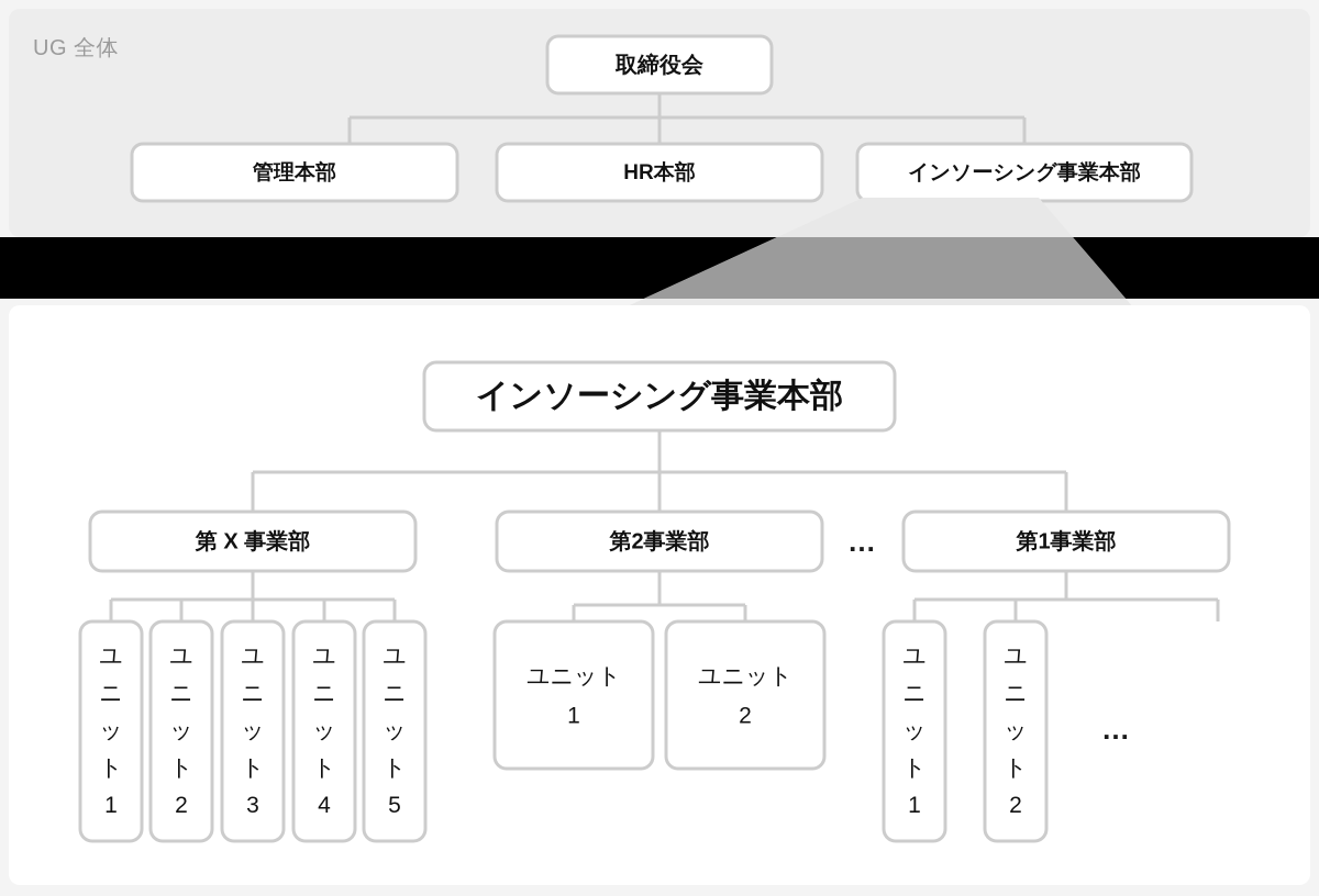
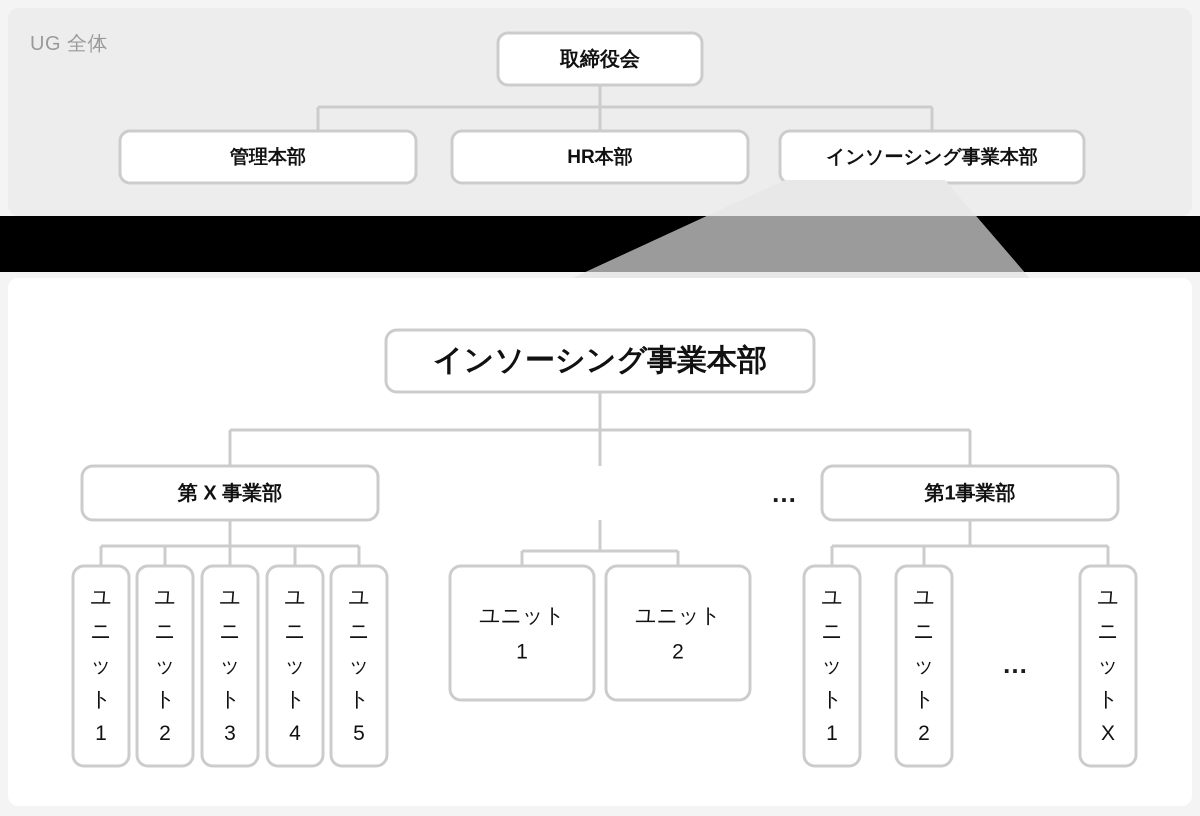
  UG 全体
  取締役会
  管理本部
  HR本部
  インソーシング事業本部
  インソーシング事業本部
  第 X 事業部
- 第2事業部
  …
  第1事業部
  ユニット 1
  ユニット 2
  ユニット 3
  ユニット 4
  ユニット 5
  ユニット
  1
  ユニット
  2
  ユニット 1
  ユニット 2
  …
+ ユニット X
